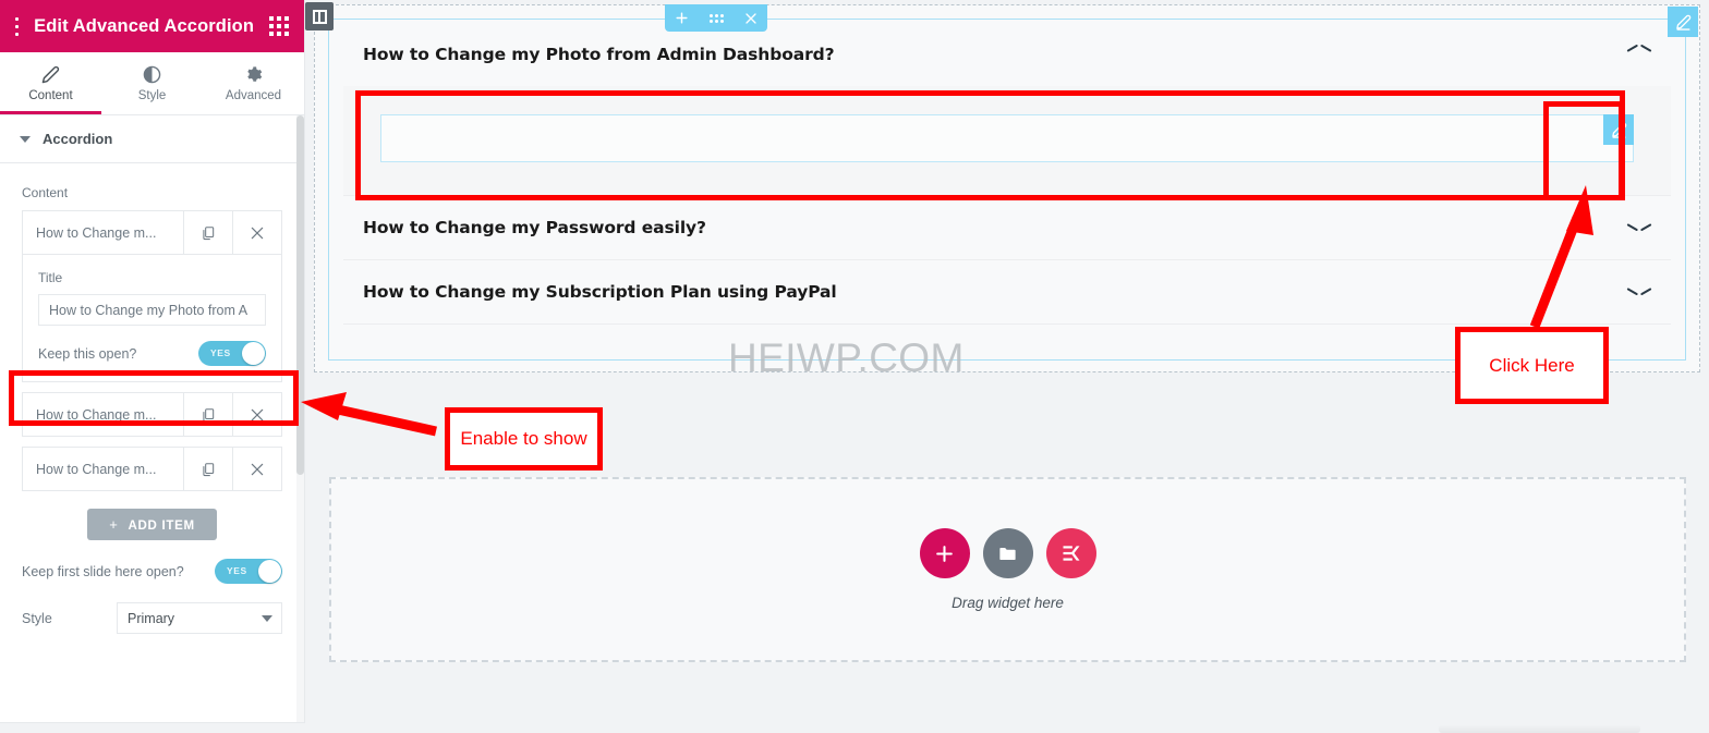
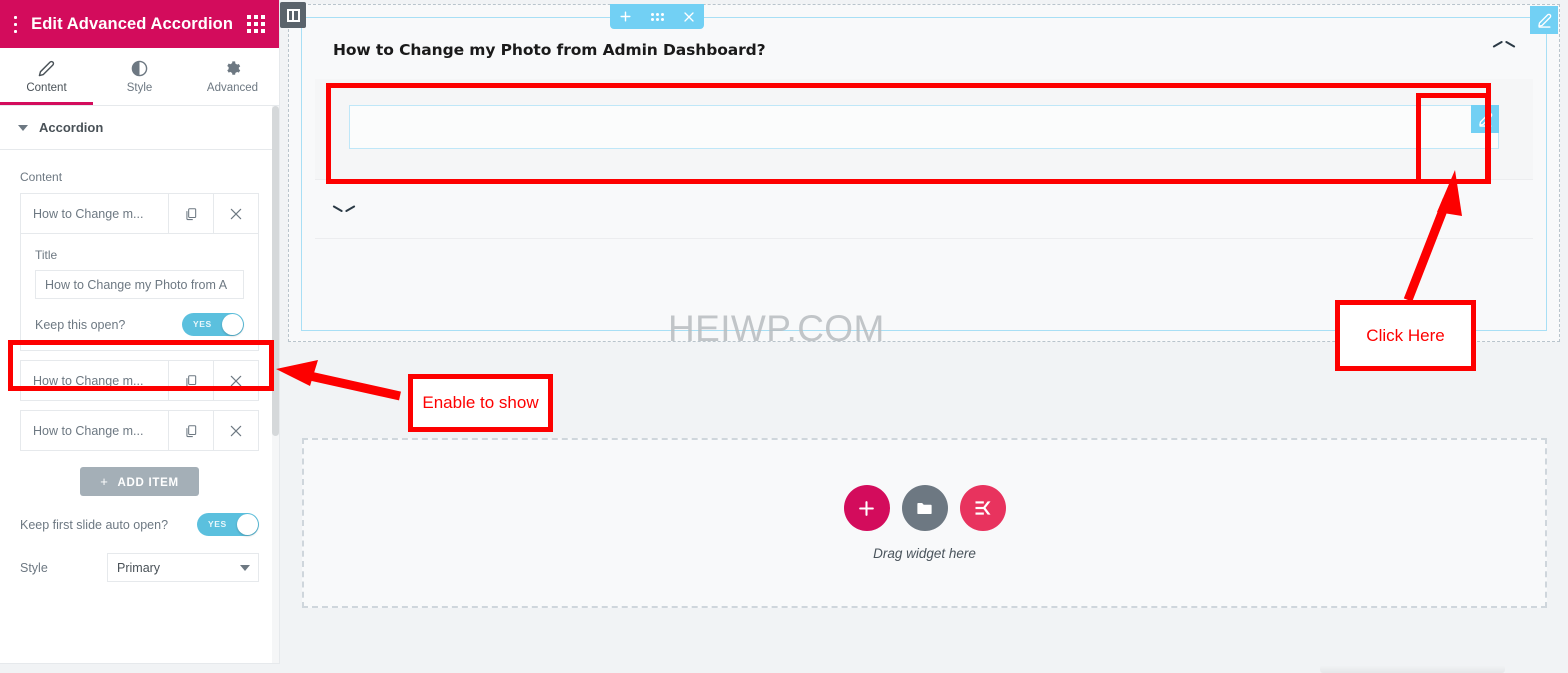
  Edit Advanced Accordion
  Content
  Style
  Advanced
  Accordion
  Content
  How to Change m...
  Title
  How to Change my Photo from A
  Keep this open?
  YES
  How to Change m...
  How to Change m...
  + ADD ITEM
- Keep first slide here open?
+ Keep first slide auto open?
  YES
  Style
  Primary
  How to Change my Photo from Admin Dashboard?
- How to Change my Password easily?
- How to Change my Subscription Plan using PayPal
  HEIWP.COM
  Drag widget here
  Click Here
  Enable to show
